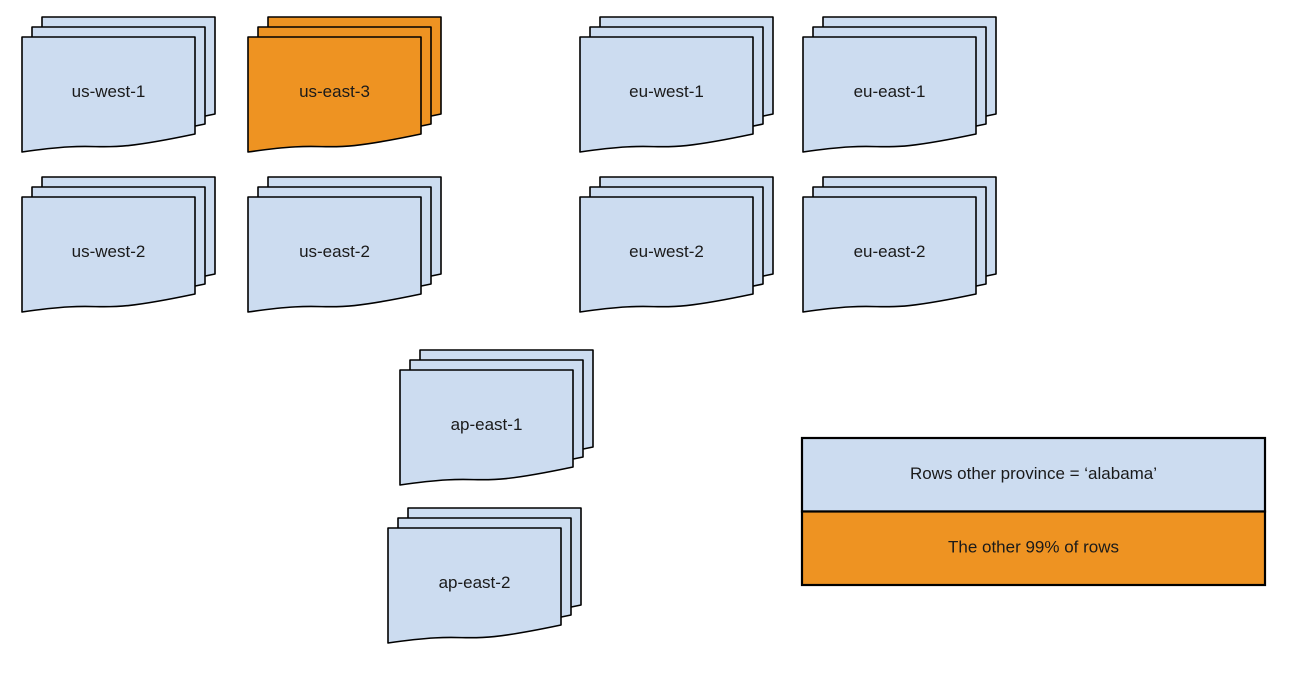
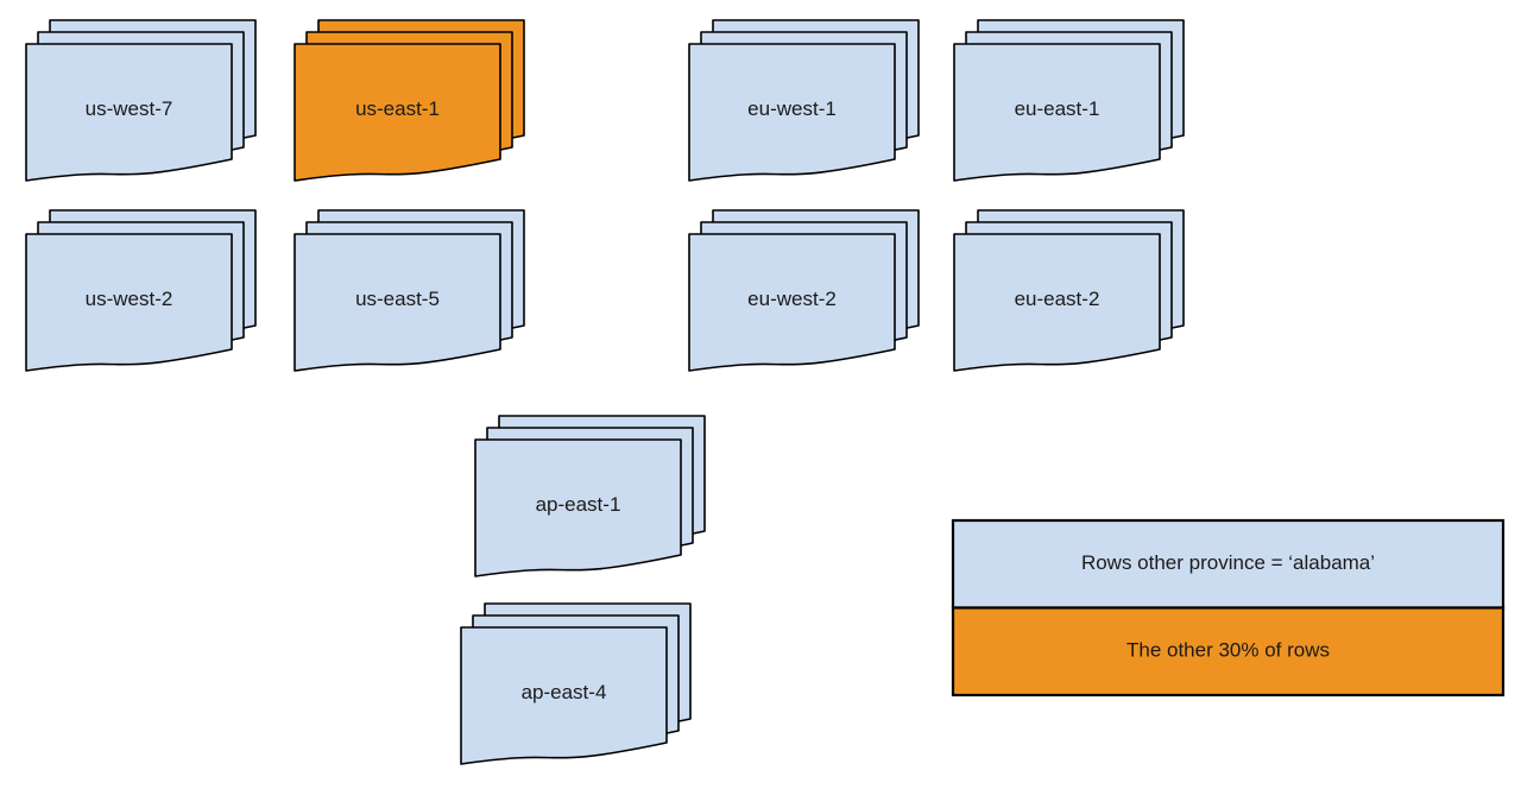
- us-west-1
+ us-west-7
- us-east-3
+ us-east-1
  eu-west-1
  eu-east-1
  us-west-2
- us-east-2
+ us-east-5
  eu-west-2
  eu-east-2
  ap-east-1
- ap-east-2
+ ap-east-4
  Rows other province = ‘alabama’
- The other 99% of rows
+ The other 30% of rows
